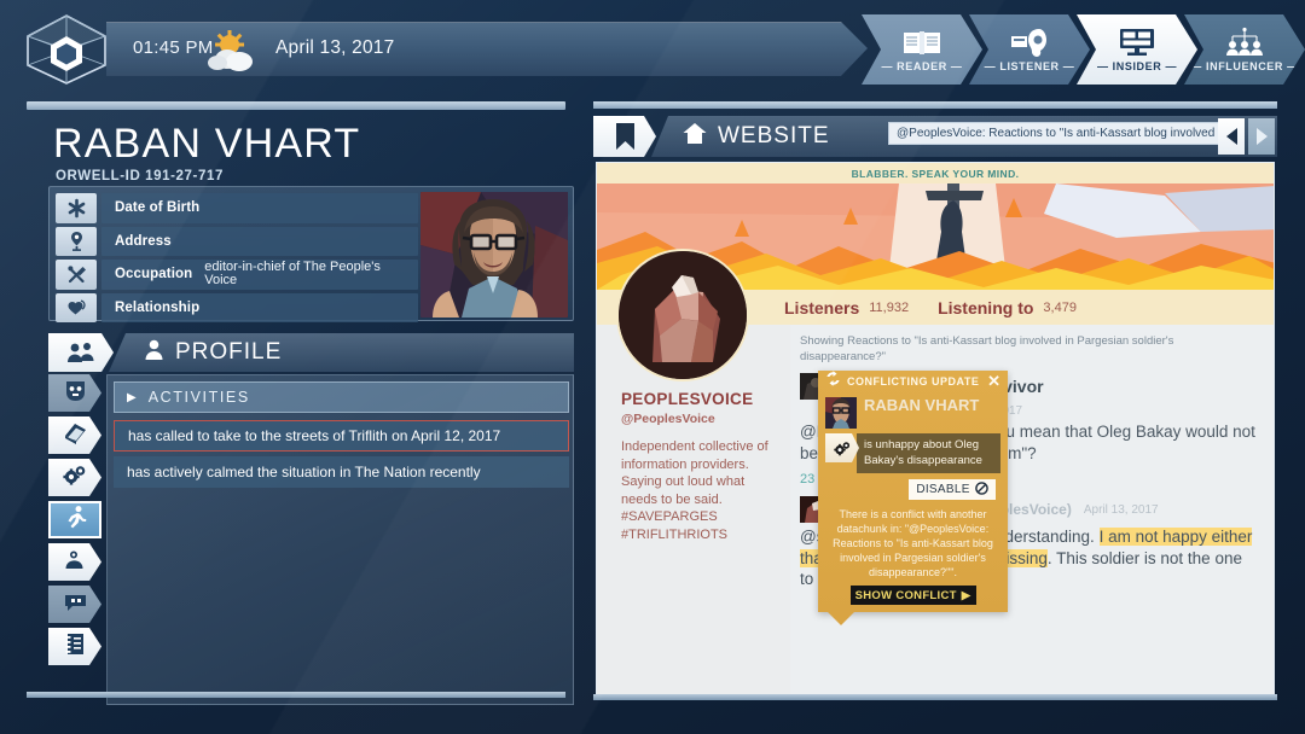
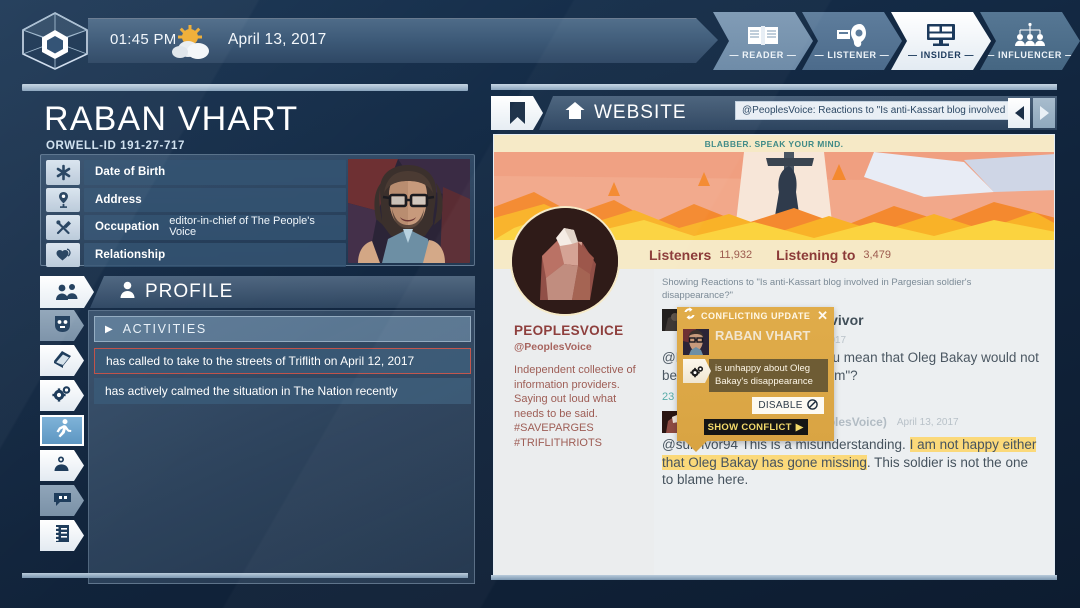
  CONFLICTING UPDATE
  ✕
  RABAN VHART
  is unhappy about Oleg Bakay's disappearance
  DISABLE
- There is a conflict with another datachunk in: "@PeoplesVoice: Reactions to "Is anti-Kassart blog involved in Pargesian soldier's disappearance?"".
  SHOW CONFLICT
  ▶
